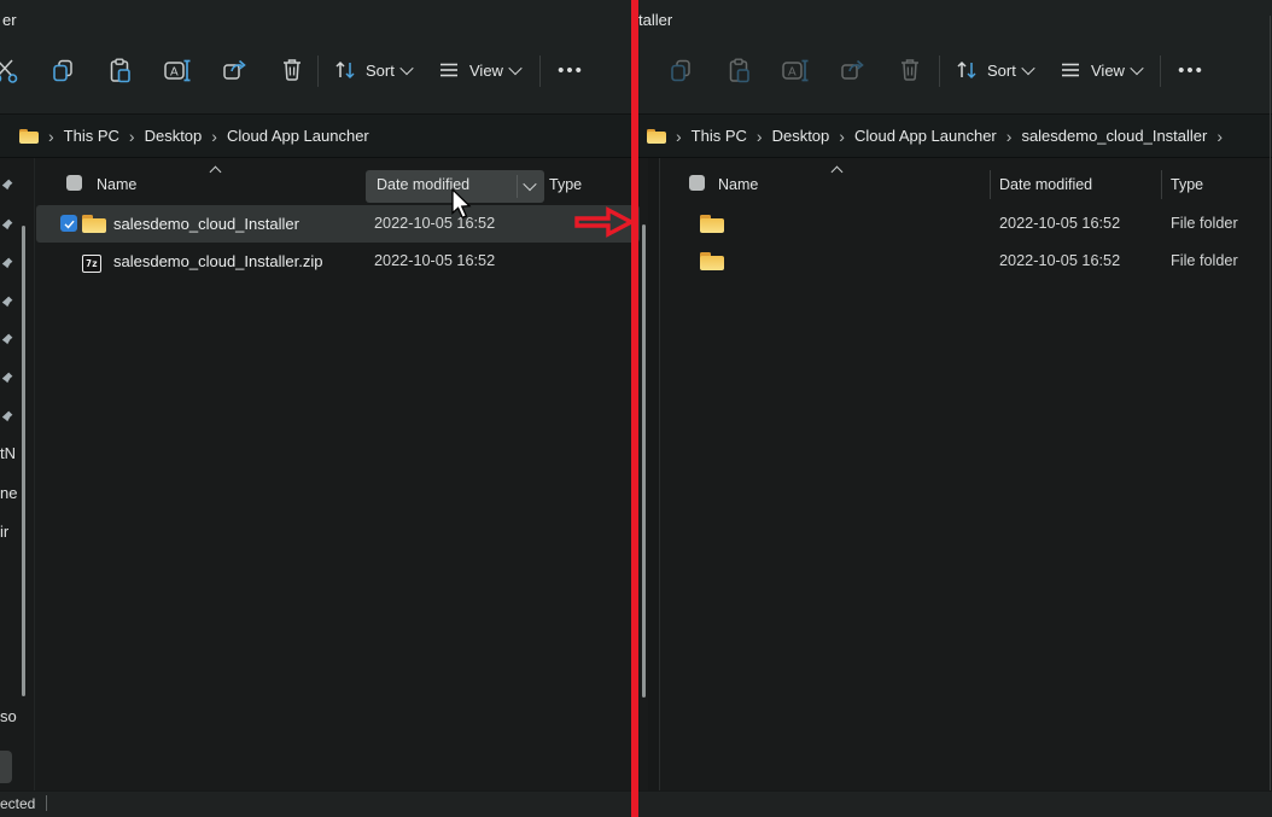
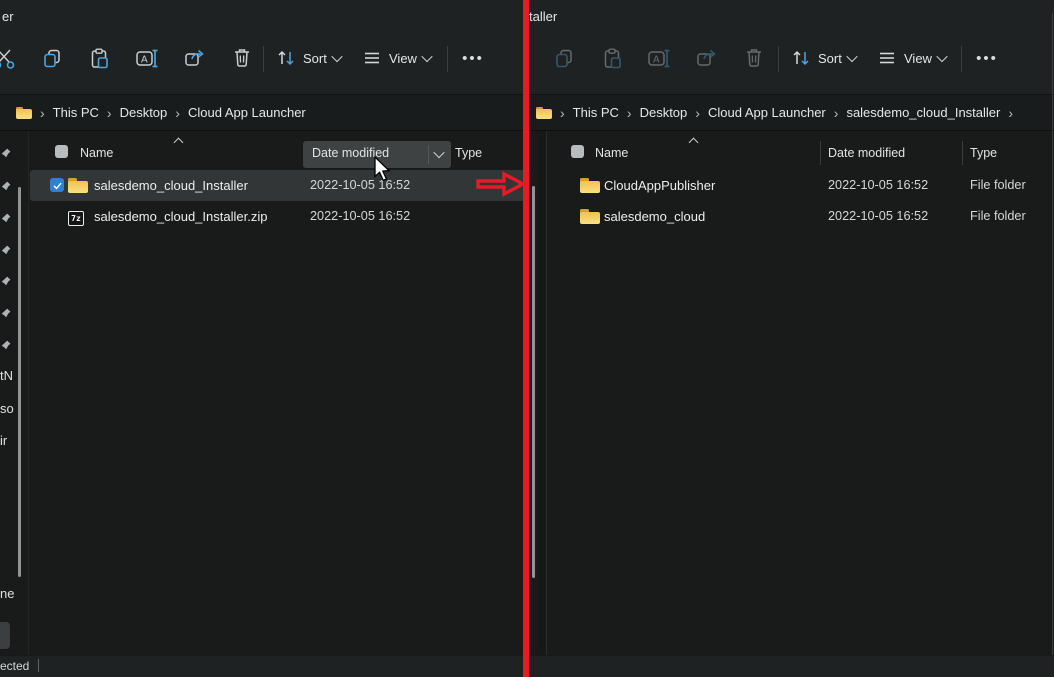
  er
  taller
  ›
  This PC
  ›
  Desktop
  ›
  Cloud App Launcher
  ›
  This PC
  ›
  Desktop
  ›
  Cloud App Launcher
  ›
  salesdemo_cloud_Installer
  ›
  tN
- ne
+ so
  ir
- so
+ ne
  Name
  Date modified
  Type
  Name
  Date modified
  Type
  salesdemo_cloud_Installer
  2022-10-05 16:52
  7z
  salesdemo_cloud_Installer.zip
  2022-10-05 16:52
+ CloudAppPublisher
  2022-10-05 16:52
  File folder
+ salesdemo_cloud
  2022-10-05 16:52
  File folder
  ected
  A
  Sort
  View
  •••
  A
  Sort
  View
  •••
